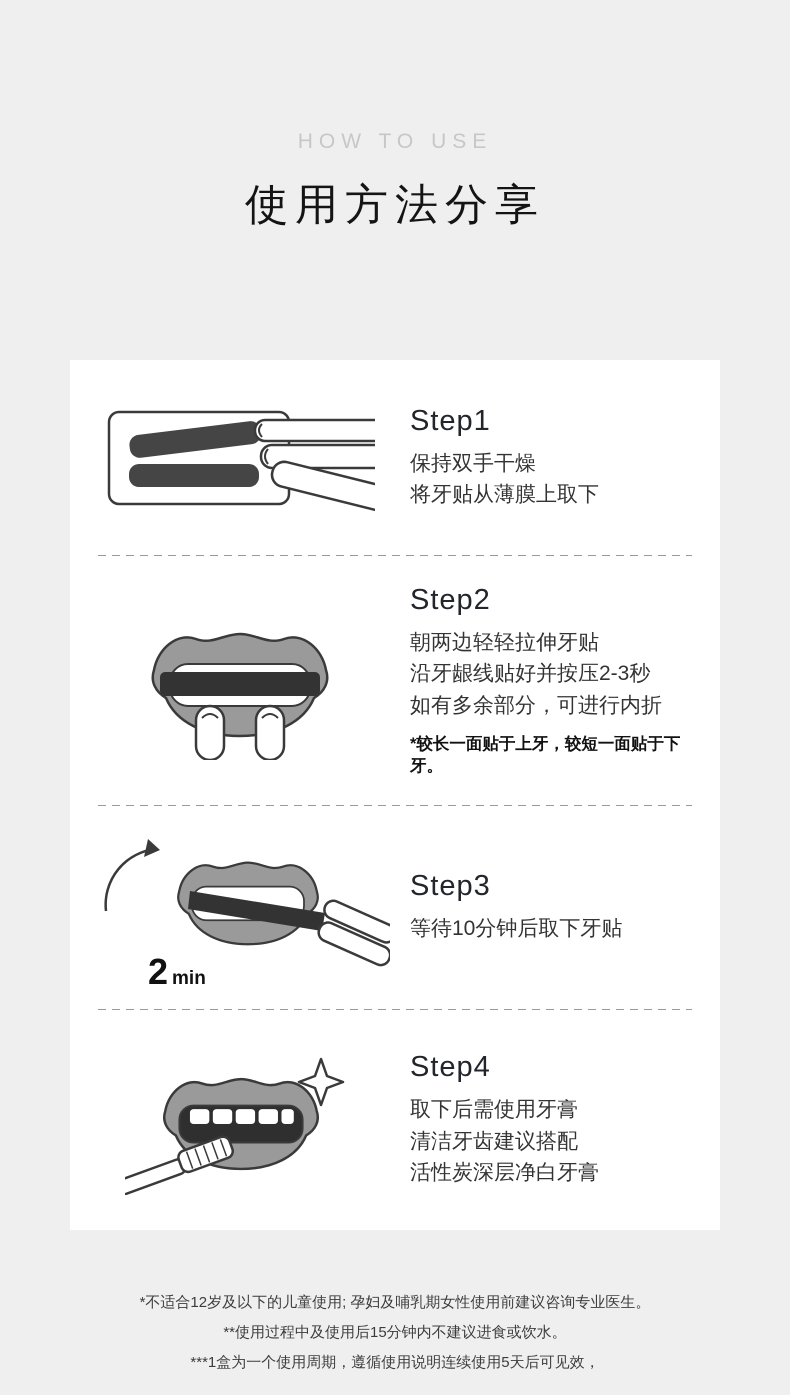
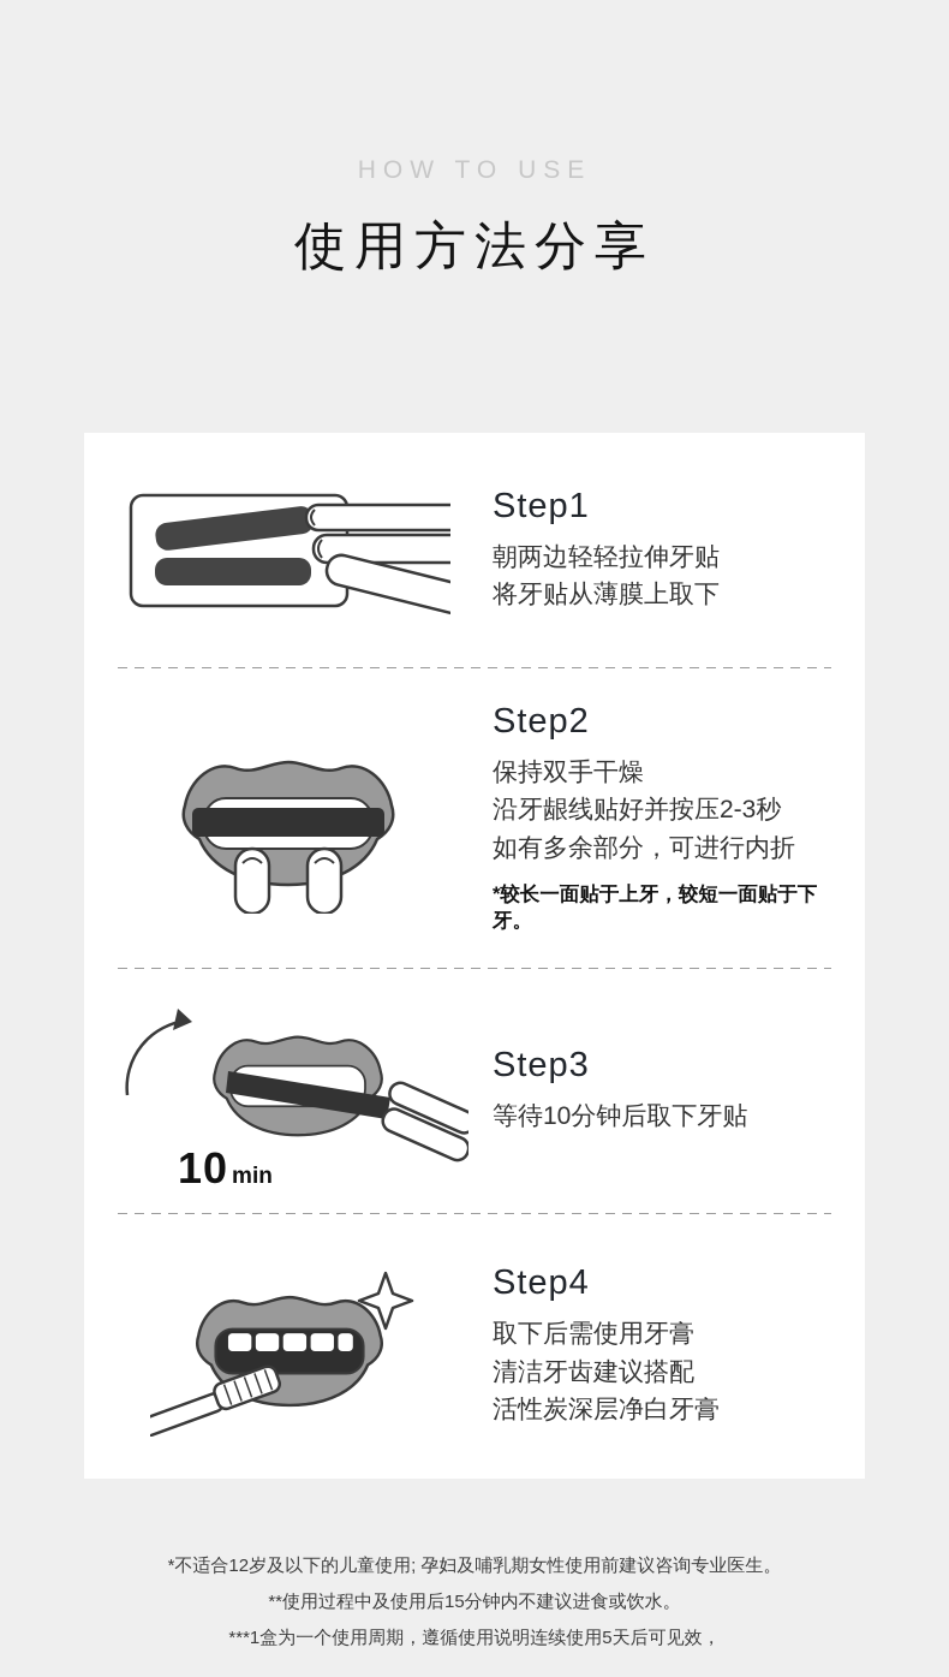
  HOW TO USE
  使用方法分享
  Step1
- 保持双手干燥
+ 朝两边轻轻拉伸牙贴
  将牙贴从薄膜上取下
  Step2
- 朝两边轻轻拉伸牙贴
+ 保持双手干燥
  沿牙龈线贴好并按压2-3秒
  如有多余部分，可进行内折
  *较长一面贴于上牙，较短一面贴于下牙。
- 2 min
+ 10 min
  Step3
  等待10分钟后取下牙贴
  Step4
  取下后需使用牙膏
  清洁牙齿建议搭配
  活性炭深层净白牙膏
  *不适合12岁及以下的儿童使用; 孕妇及哺乳期女性使用前建议咨询专业医生。
  **使用过程中及使用后15分钟内不建议进食或饮水。
  ***1盒为一个使用周期，遵循使用说明连续使用5天后可见效，
